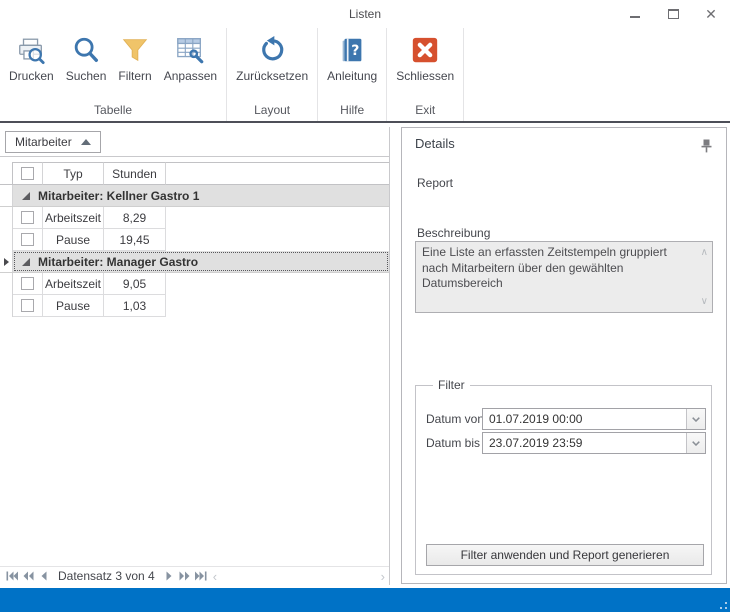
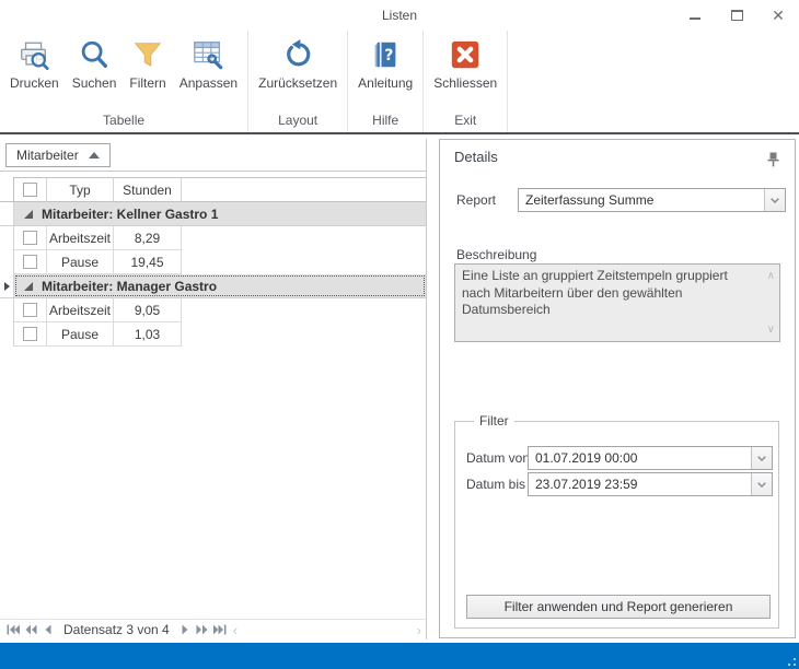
  Listen
  ✕
  Drucken
  Suchen
  Filtern
  Anpassen
  Tabelle
  Zurücksetzen
  Layout
  ?
  Anleitung
  Hilfe
  Schliessen
  Exit
  Mitarbeiter
  Typ
  Stunden
  Mitarbeiter: Kellner Gastro 1
  Arbeitszeit
  8,29
  Pause
  19,45
  Mitarbeiter: Manager Gastro
  Arbeitszeit
  9,05
  Pause
  1,03
  Datensatz 3 von 4
  ‹
  ›
  Details
  Report
+ Zeiterfassung Summe
  Beschreibung
- Eine Liste an erfassten Zeitstempeln gruppiert nach Mitarbeitern über den gewählten Datumsbereich
+ Eine Liste an gruppiert Zeitstempeln gruppiert nach Mitarbeitern über den gewählten Datumsbereich
  ∧
  ∨
  Filter
  Datum von
  01.07.2019 00:00
  Datum bis
  23.07.2019 23:59
  Filter anwenden und Report generieren
